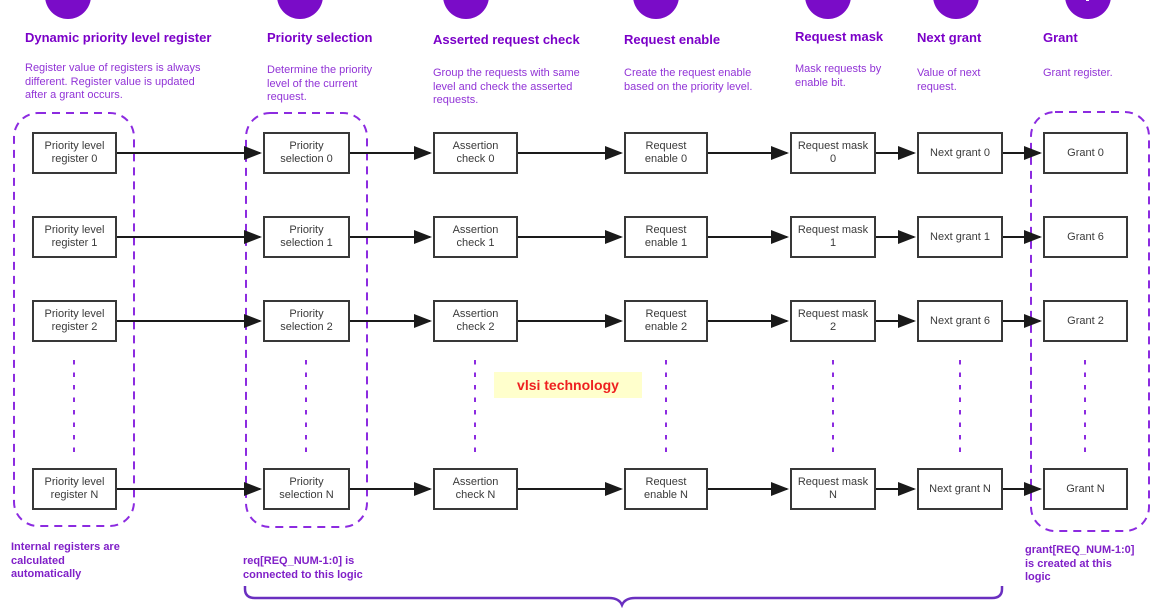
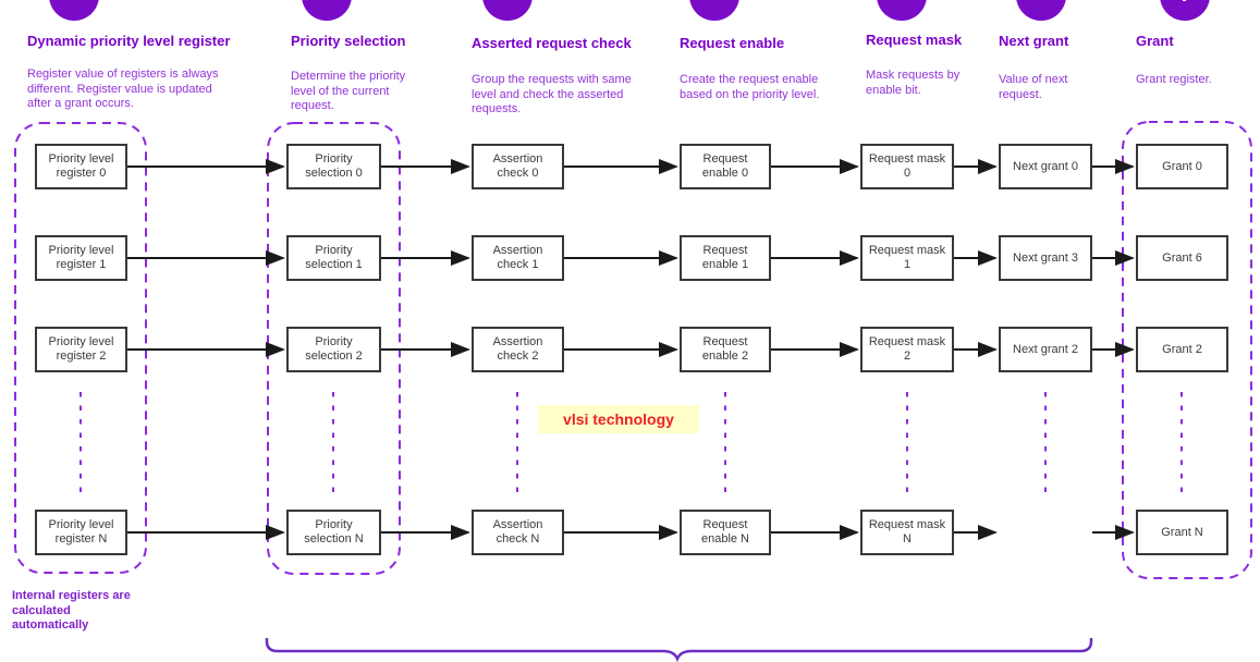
  Dynamic priority level register
  Priority selection
  Asserted request check
  Request enable
  Request mask
  Next grant
  Grant
  Register value of registers is always
  different. Register value is updated
  after a grant occurs.
  Determine the priority
  level of the current
  request.
  Group the requests with same
  level and check the asserted
  requests.
  Create the request enable
  based on the priority level.
  Mask requests by
  enable bit.
  Value of next
  request.
  Grant register.
  Priority level
  register 0
  Priority level
  register 1
  Priority level
  register 2
  Priority level
  register N
  Priority
  selection 0
  Priority
  selection 1
  Priority
  selection 2
  Priority
  selection N
  Assertion
  check 0
  Assertion
  check 1
  Assertion
  check 2
  Assertion
  check N
  Request
  enable 0
  Request
  enable 1
  Request
  enable 2
  Request
  enable N
  Request mask
  0
  Request mask
  1
  Request mask
  2
  Request mask
  N
  Next grant 0
- Next grant 1
+ Next grant 3
- Next grant 6
+ Next grant 2
- Next grant N
  Grant 0
  Grant 6
  Grant 2
  Grant N
  vlsi technology
  Internal registers are
  calculated
  automatically
- req[REQ_NUM-1:0] is
- connected to this logic
- grant[REQ_NUM-1:0]
- is created at this
- logic
